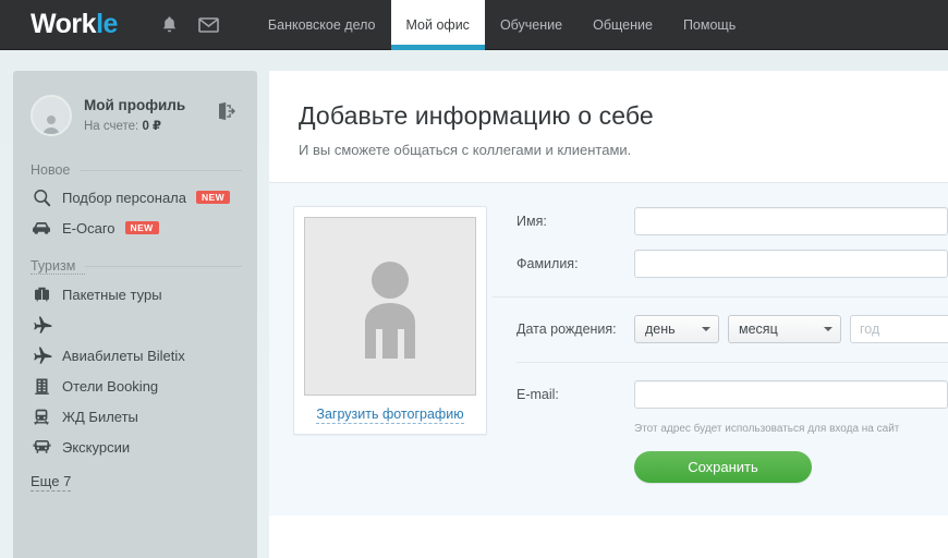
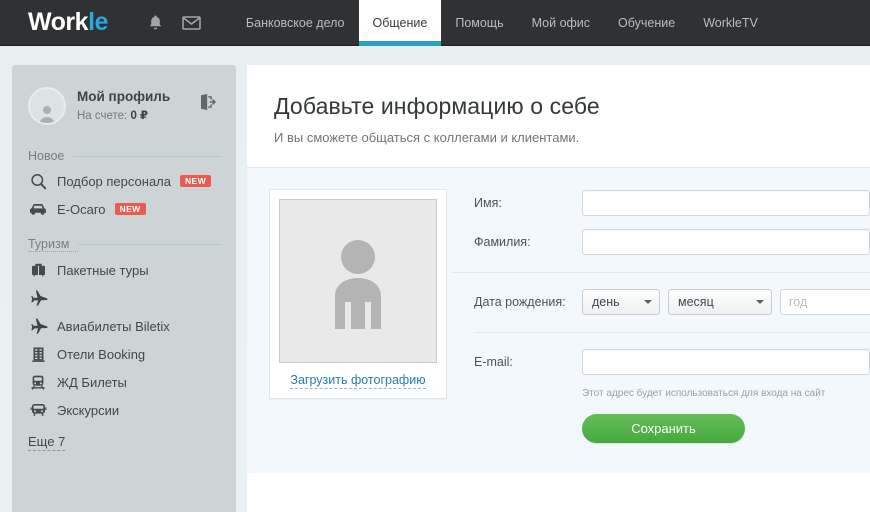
  Work
  le
  Банковское дело
- Мой офис
+ Общение
- Обучение
+ Помощь
- Общение
+ Мой офис
- Помощь
+ Обучение
+ WorkleTV
  Мой профиль
  На счете: 0 ₽
  Новое
  Подбор персонала
  NEW
  E-Осаго
  NEW
  Туризм
  Пакетные туры
  Авиабилеты Biletix
  Отели Booking
  ЖД Билеты
  Экскурсии
  Еще 7
  Добавьте информацию о себе
  И вы сможете общаться с коллегами и клиентами.
  Загрузить фотографию
  Имя:
  Фамилия:
  Дата рождения:
  день
  месяц
  год
  E-mail:
  Этот адрес будет использоваться для входа на сайт
  Сохранить
